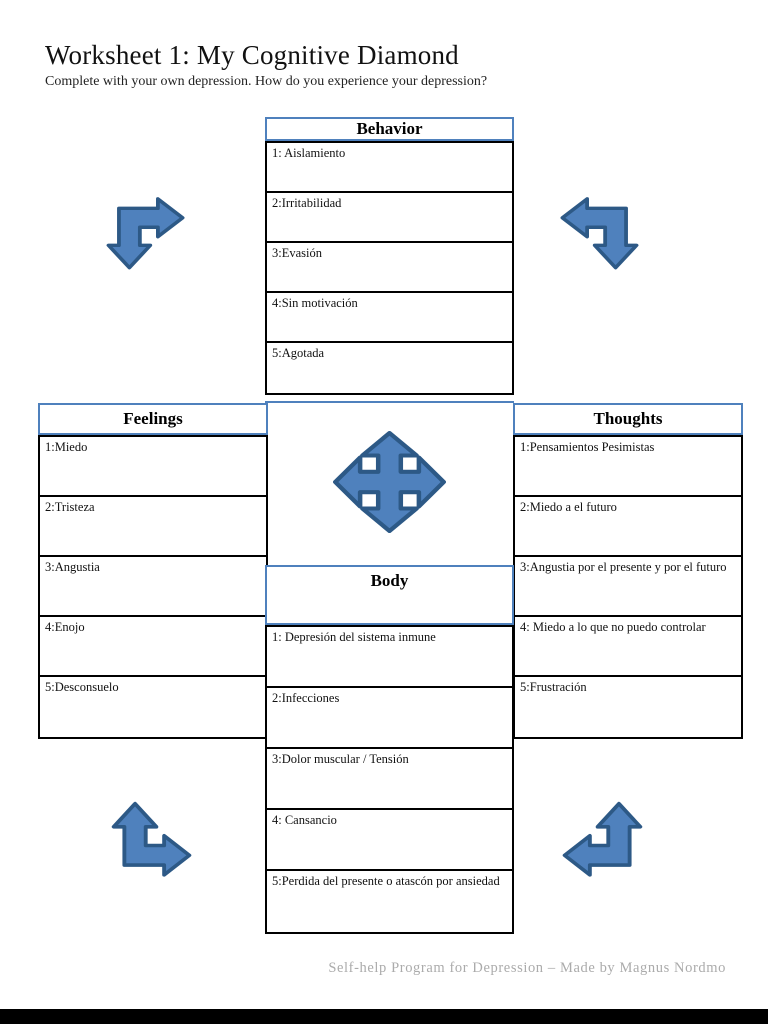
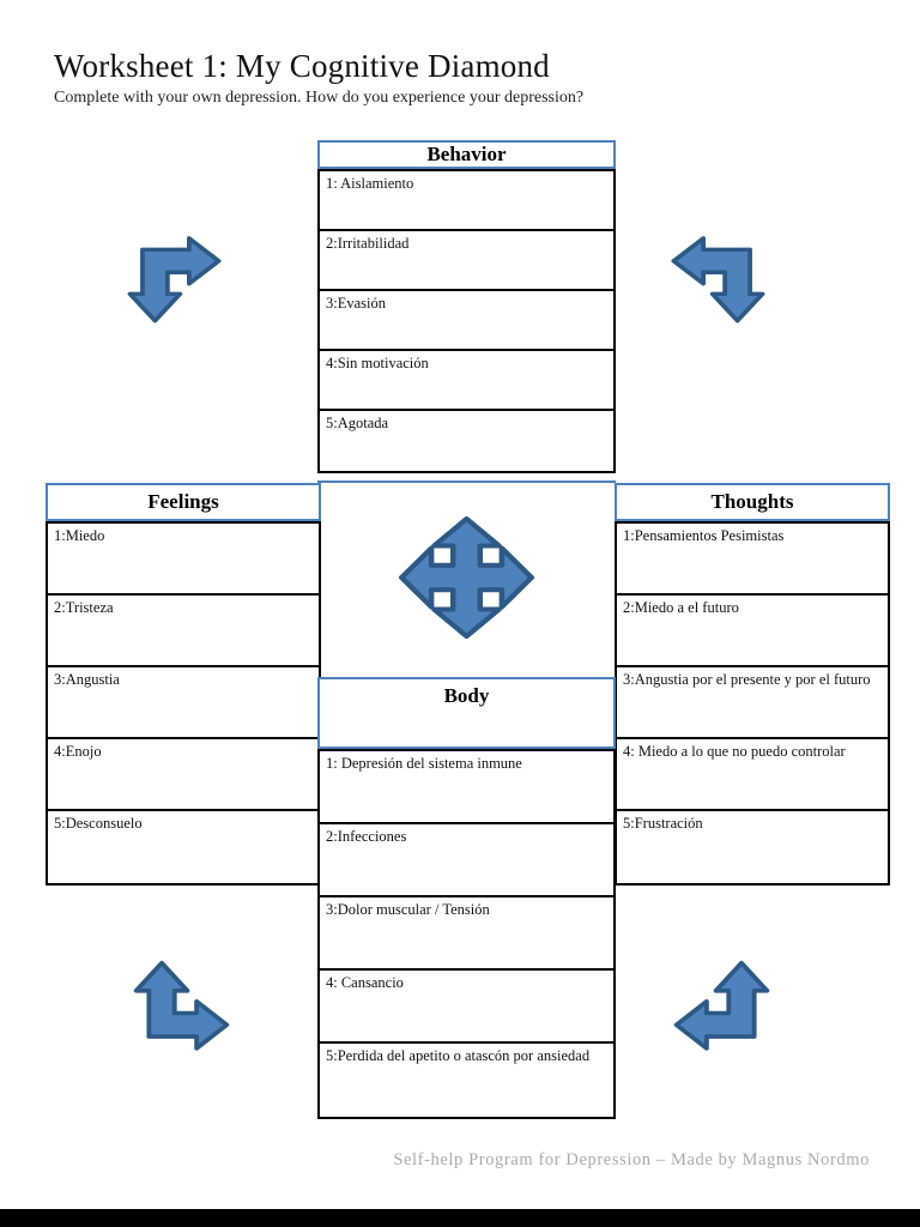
  Worksheet 1: My Cognitive Diamond
  Complete with your own depression. How do you experience your depression?
  Behavior
  1: Aislamiento
  2:Irritabilidad
  3:Evasión
  4:Sin motivación
  5:Agotada
  Feelings
  1:Miedo
  2:Tristeza
  3:Angustia
  4:Enojo
  5:Desconsuelo
  Thoughts
  1:Pensamientos Pesimistas
  2:Miedo a el futuro
  3:Angustia por el presente y por el futuro
  4: Miedo a lo que no puedo controlar
  5:Frustración
  Body
  1: Depresión del sistema inmune
  2:Infecciones
  3:Dolor muscular / Tensión
  4: Cansancio
- 5:Perdida del presente o atascón por ansiedad
+ 5:Perdida del apetito o atascón por ansiedad
  Self-help Program for Depression – Made by Magnus Nordmo
